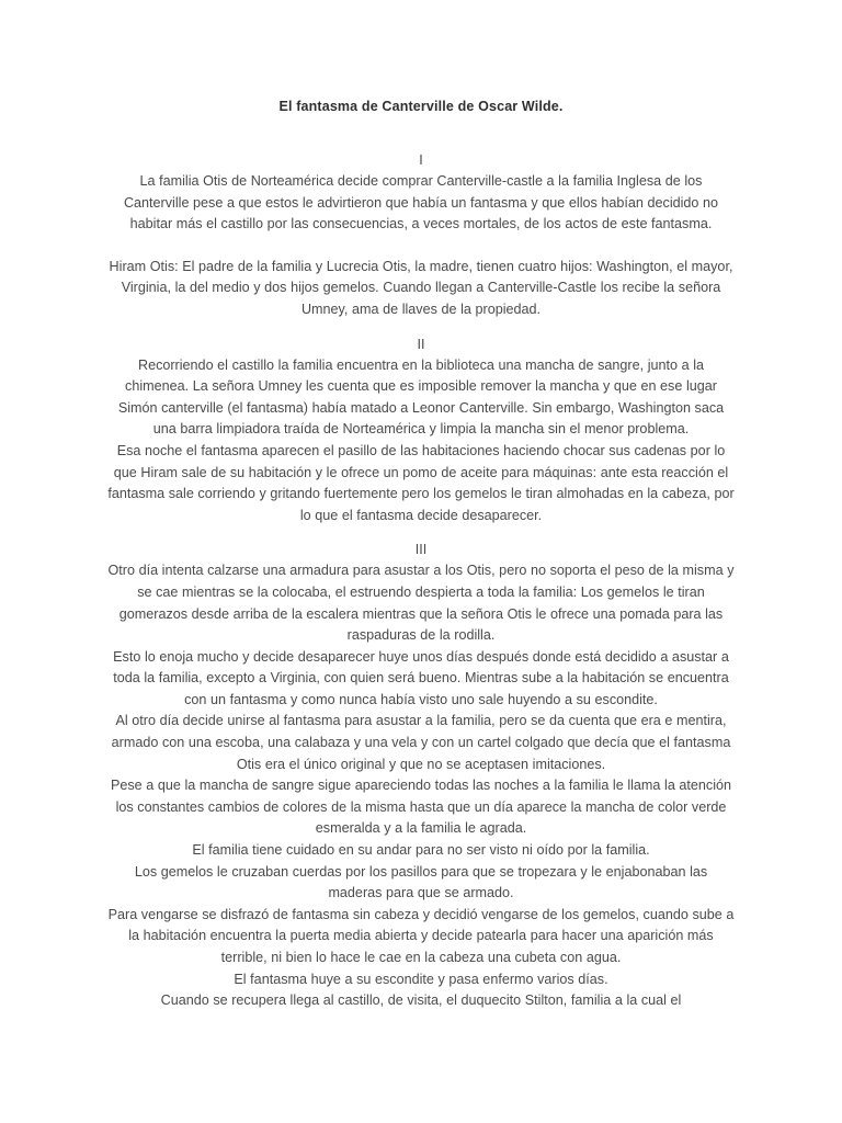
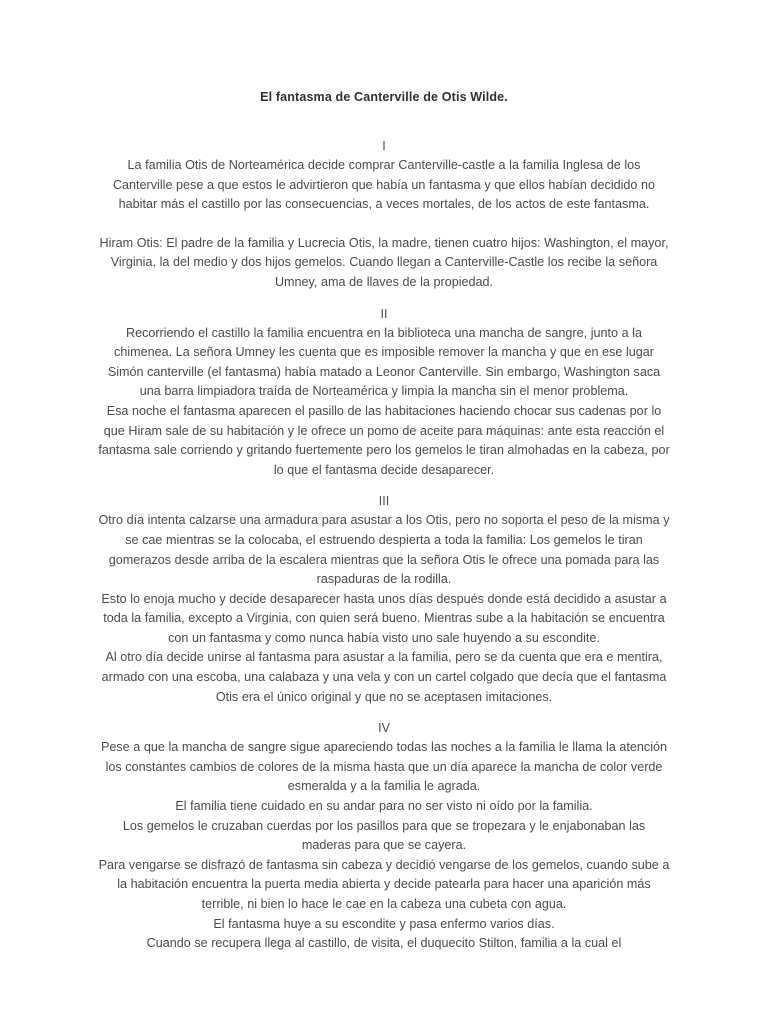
- El fantasma de Canterville de Oscar Wilde.
+ El fantasma de Canterville de Otis Wilde.
  I
  La familia Otis de Norteamérica decide comprar Canterville-castle a la familia Inglesa de los Canterville pese a que estos le advirtieron que había un fantasma y que ellos habían decidido no habitar más el castillo por las consecuencias, a veces mortales, de los actos de este fantasma.
  Hiram Otis: El padre de la familia y Lucrecia Otis, la madre, tienen cuatro hijos: Washington, el mayor, Virginia, la del medio y dos hijos gemelos. Cuando llegan a Canterville-Castle los recibe la señora Umney, ama de llaves de la propiedad.
  II
  Recorriendo el castillo la familia encuentra en la biblioteca una mancha de sangre, junto a la chimenea. La señora Umney les cuenta que es imposible remover la mancha y que en ese lugar Simón canterville (el fantasma) había matado a Leonor Canterville. Sin embargo, Washington saca una barra limpiadora traída de Norteamérica y limpia la mancha sin el menor problema.
  Esa noche el fantasma aparecen el pasillo de las habitaciones haciendo chocar sus cadenas por lo que Hiram sale de su habitación y le ofrece un pomo de aceite para máquinas: ante esta reacción el fantasma sale corriendo y gritando fuertemente pero los gemelos le tiran almohadas en la cabeza, por lo que el fantasma decide desaparecer.
  III
  Otro día intenta calzarse una armadura para asustar a los Otis, pero no soporta el peso de la misma y se cae mientras se la colocaba, el estruendo despierta a toda la familia: Los gemelos le tiran gomerazos desde arriba de la escalera mientras que la señora Otis le ofrece una pomada para las raspaduras de la rodilla.
- Esto lo enoja mucho y decide desaparecer huye unos días después donde está decidido a asustar a toda la familia, excepto a Virginia, con quien será bueno. Mientras sube a la habitación se encuentra con un fantasma y como nunca había visto uno sale huyendo a su escondite.
+ Esto lo enoja mucho y decide desaparecer hasta unos días después donde está decidido a asustar a toda la familia, excepto a Virginia, con quien será bueno. Mientras sube a la habitación se encuentra con un fantasma y como nunca había visto uno sale huyendo a su escondite.
  Al otro día decide unirse al fantasma para asustar a la familia, pero se da cuenta que era e mentira, armado con una escoba, una calabaza y una vela y con un cartel colgado que decía que el fantasma Otis era el único original y que no se aceptasen imitaciones.
+ IV
  Pese a que la mancha de sangre sigue apareciendo todas las noches a la familia le llama la atención los constantes cambios de colores de la misma hasta que un día aparece la mancha de color verde esmeralda y a la familia le agrada.
  El familia tiene cuidado en su andar para no ser visto ni oído por la familia.
- Los gemelos le cruzaban cuerdas por los pasillos para que se tropezara y le enjabonaban las maderas para que se armado.
+ Los gemelos le cruzaban cuerdas por los pasillos para que se tropezara y le enjabonaban las maderas para que se cayera.
  Para vengarse se disfrazó de fantasma sin cabeza y decidió vengarse de los gemelos, cuando sube a la habitación encuentra la puerta media abierta y decide patearla para hacer una aparición más terrible, ni bien lo hace le cae en la cabeza una cubeta con agua.
  El fantasma huye a su escondite y pasa enfermo varios días.
  Cuando se recupera llega al castillo, de visita, el duquecito Stilton, familia a la cual el
